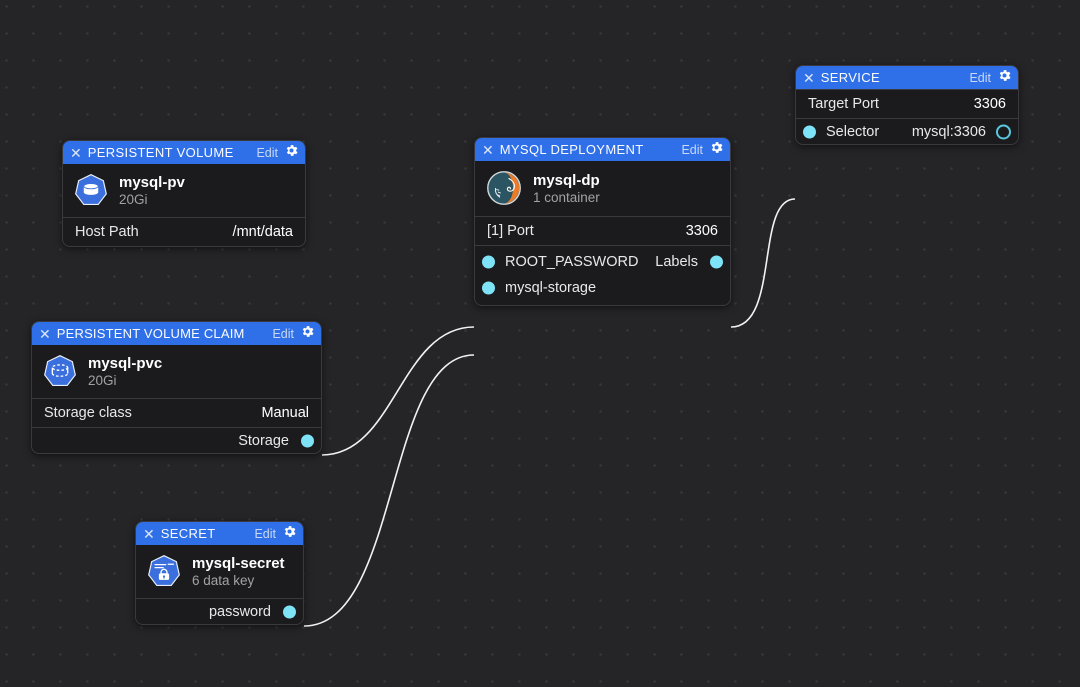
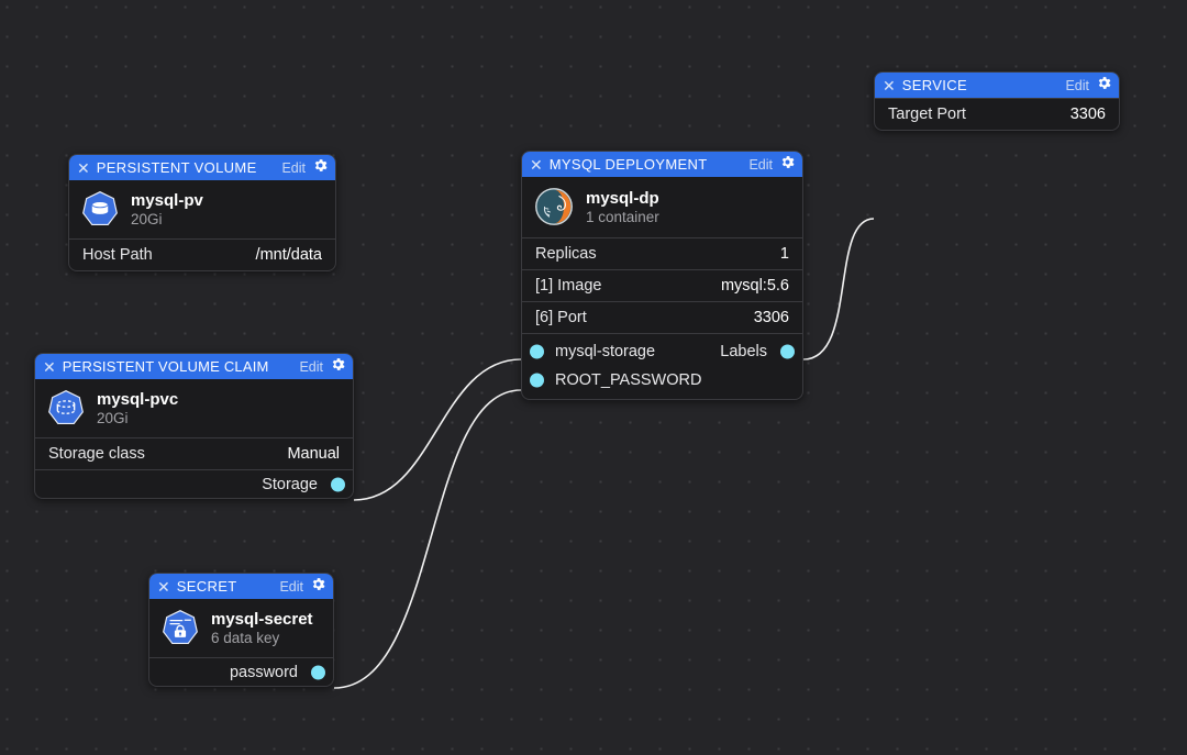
  ✕
  PERSISTENT VOLUME
  Edit
  mysql-pv
  20Gi
  Host Path
  /mnt/data
  ✕
  PERSISTENT VOLUME CLAIM
  Edit
  mysql-pvc
  20Gi
  Storage class
  Manual
  Storage
  ✕
  MYSQL DEPLOYMENT
  Edit
  mysql-dp
  1 container
+ Replicas
+ 1
+ [1] Image
+ mysql:5.6
- [1] Port
+ [6] Port
  3306
- ROOT_PASSWORD
+ mysql-storage
  Labels
- mysql-storage
+ ROOT_PASSWORD
  ✕
  SERVICE
  Edit
  Target Port
  3306
- Selector
- mysql:3306
  ✕
  SECRET
  Edit
  mysql-secret
  6 data key
  password
